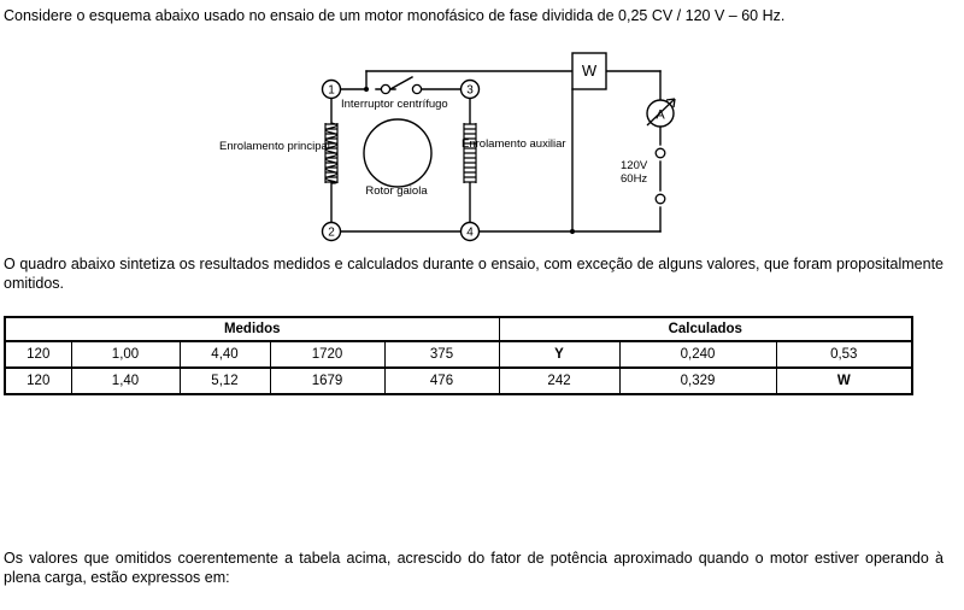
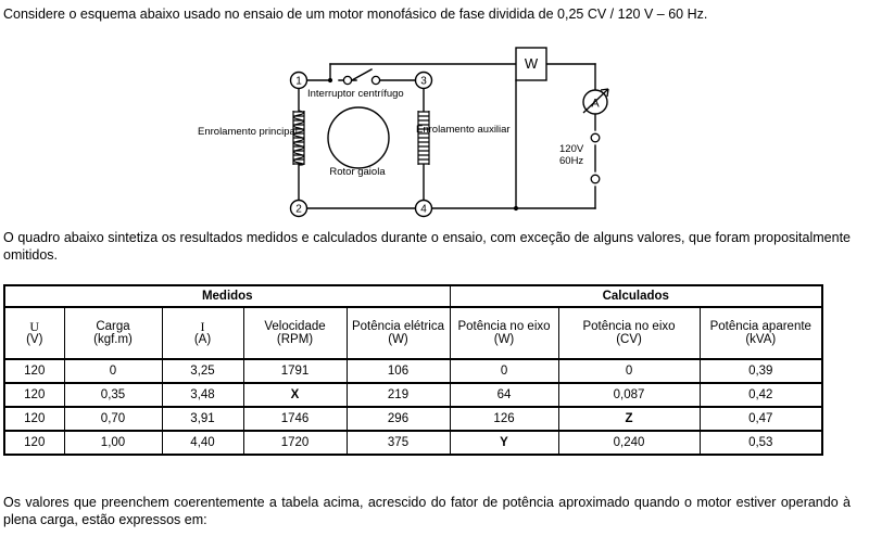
  Considere o esquema abaixo usado no ensaio de um motor monofásico de fase dividida de 0,25 CV / 120 V – 60 Hz.
  1
  3
  2
  4
  W
  A
  Enrolamento principal
  Interruptor centrífugo
  Enrolamento auxiliar
  Rotor gaiola
  120V
  60Hz
  O quadro abaixo sintetiza os resultados medidos e calculados durante o ensaio, com exceção de alguns valores, que foram propositalmente omitidos.
  Medidos	Calculados
+ U(V)	Carga(kgf.m)	I(A)	Velocidade(RPM)	Potência elétrica(W)	Potência no eixo(W)	Potência no eixo(CV)	Potência aparente(kVA)
+ 120	0	3,25	1791	106	0	0	0,39
+ 120	0,35	3,48	X	219	64	0,087	0,42
+ 120	0,70	3,91	1746	296	126	Z	0,47
  120	1,00	4,40	1720	375	Y	0,240	0,53
- 120	1,40	5,12	1679	476	242	0,329	W
- Os valores que omitidos coerentemente a tabela acima, acrescido do fator de potência aproximado quando o motor estiver operando à plena carga, estão expressos em:
+ Os valores que preenchem coerentemente a tabela acima, acrescido do fator de potência aproximado quando o motor estiver operando à plena carga, estão expressos em:
